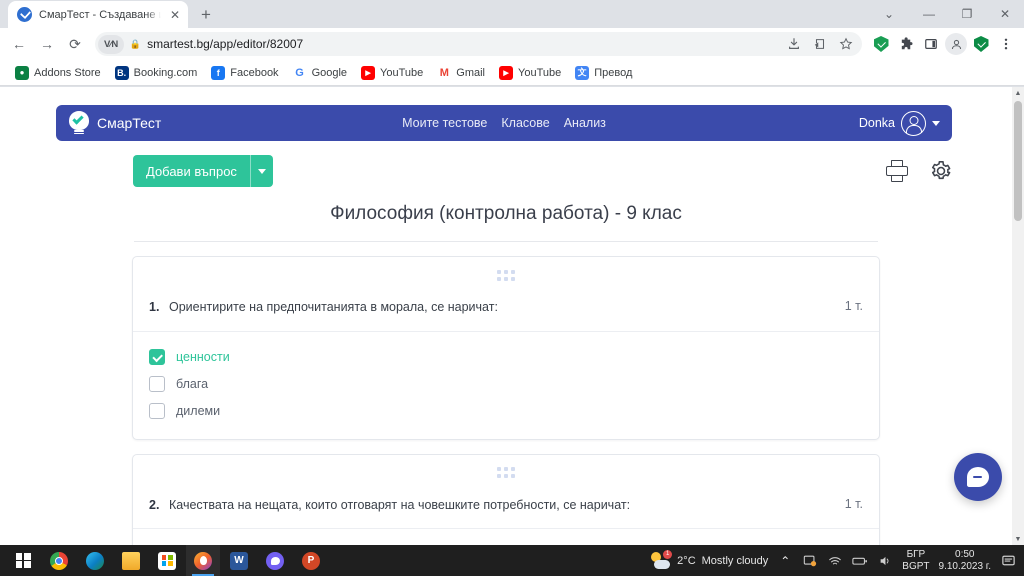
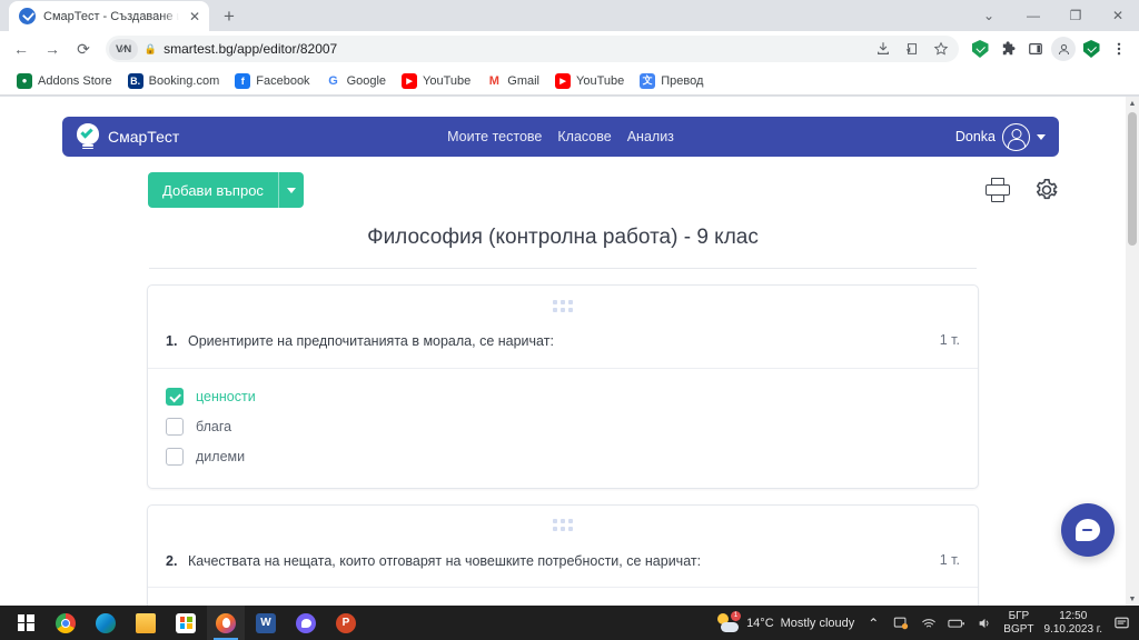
  СмарТест - Създаване
  ✕
  +
  ⌄
  —
  ❐
  ✕
  ←
  →
  ⟳
  V∕N
  🔒
  smartest.bg/app/editor/82007
  ●
  Addons Store
  B.
  Booking.com
  f
  Facebook
  G
  Google
  YouTube
  M
  Gmail
  YouTube
  文
  Превод
  СмарТест
  Моите тестове
  Класове
  Анализ
  Donka
  Добави въпрос
  Философия (контролна работа) - 9 клас
  1.
  Ориентирите на предпочитанията в морала, се наричат:
  1 т.
  ценности
  блага
  дилеми
  2.
  Качествата на нещата, които отговарят на човешките потребности, се наричат:
  1 т.
  W
  P
- 2°C
+ 14°C
  Mostly cloudy
  ⌃
  БГР
  BGPT
- 0:50
+ 12:50
  9.10.2023 г.
